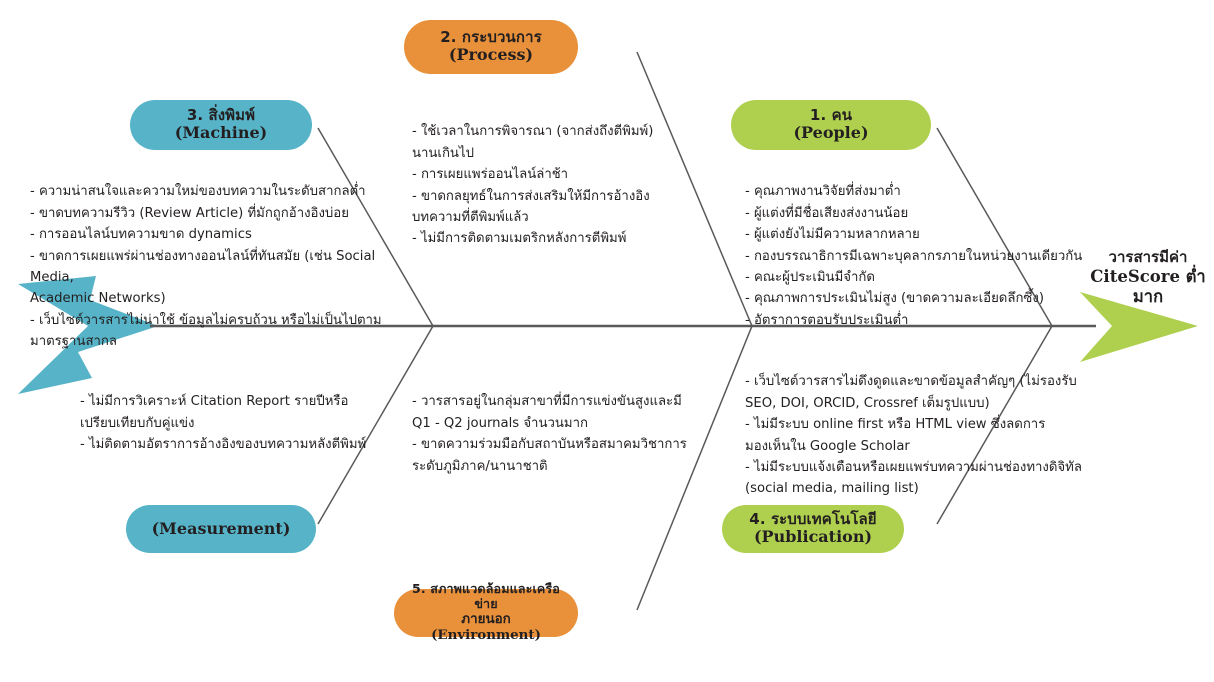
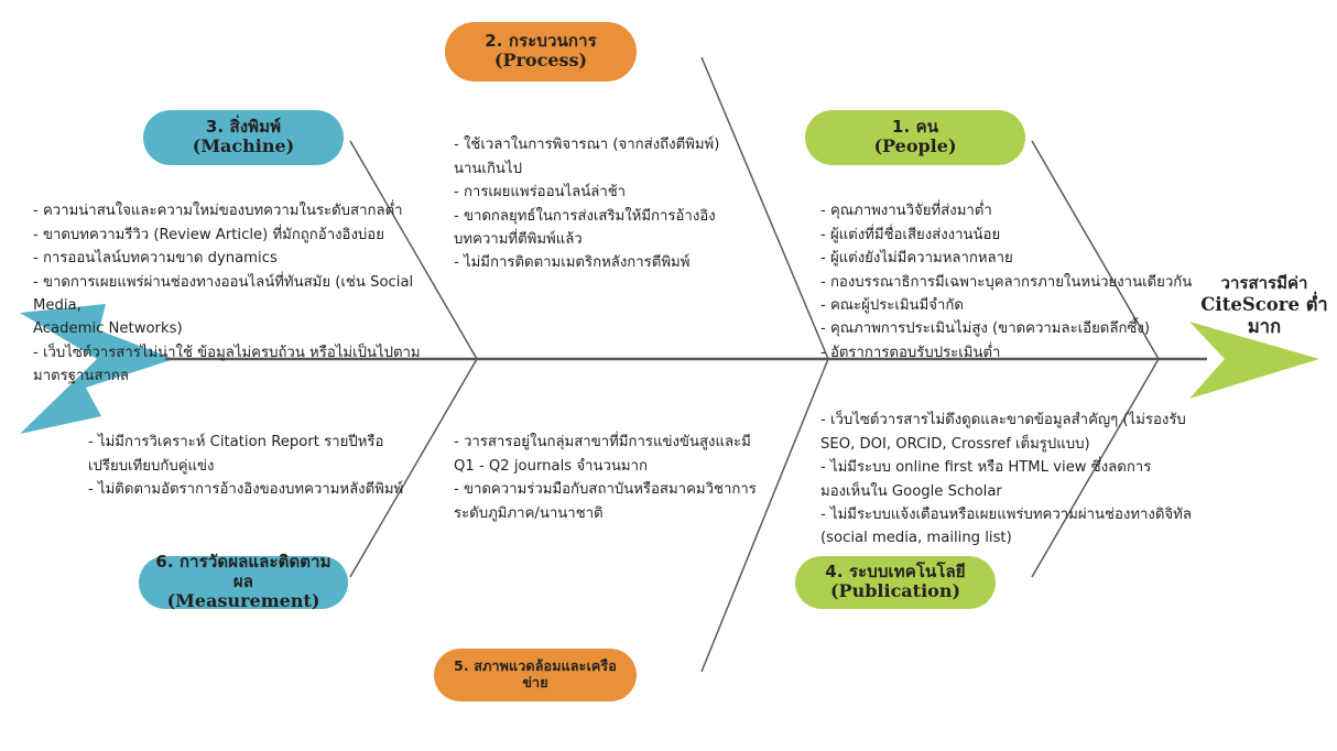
  2. กระบวนการ
  (Process)
  3. สิ่งพิมพ์
  (Machine)
  1. คน
  (People)
+ 6. การวัดผลและติดตามผล
  (Measurement)
  4. ระบบเทคโนโลยี
  (Publication)
  5. สภาพแวดล้อมและเครือข่าย
- ภายนอก (Environment)
  - ความน่าสนใจและความใหม่ของบทความในระดับสากลต่ำ
  - ขาดบทความรีวิว (Review Article) ที่มักถูกอ้างอิงบ่อย
  - การออนไลน์บทความขาด dynamics
  - ขาดการเผยแพร่ผ่านช่องทางออนไลน์ที่ทันสมัย (เช่น Social Media,
  Academic Networks)
  - เว็บไซต์วารสารไม่น่าใช้ ข้อมูลไม่ครบถ้วน หรือไม่เป็นไปตามมาตรฐานสากล
  - ใช้เวลาในการพิจารณา (จากส่งถึงตีพิมพ์)
  นานเกินไป
  - การเผยแพร่ออนไลน์ล่าช้า
  - ขาดกลยุทธ์ในการส่งเสริมให้มีการอ้างอิง
  บทความที่ตีพิมพ์แล้ว
  - ไม่มีการติดตามเมตริกหลังการตีพิมพ์
  - คุณภาพงานวิจัยที่ส่งมาต่ำ
  - ผู้แต่งที่มีชื่อเสียงส่งงานน้อย
  - ผู้แต่งยังไม่มีความหลากหลาย
  - กองบรรณาธิการมีเฉพาะบุคลากรภายในหน่วยงานเดียวกัน
  - คณะผู้ประเมินมีจำกัด
  - คุณภาพการประเมินไม่สูง (ขาดความละเอียดลึกซึ้ง)
  - อัตราการตอบรับประเมินต่ำ
  - ไม่มีการวิเคราะห์ Citation Report รายปีหรือ
  เปรียบเทียบกับคู่แข่ง
  - ไม่ติดตามอัตราการอ้างอิงของบทความหลังตีพิมพ์
  - วารสารอยู่ในกลุ่มสาขาที่มีการแข่งขันสูงและมี
  Q1 - Q2 journals จำนวนมาก
  - ขาดความร่วมมือกับสถาบันหรือสมาคมวิชาการ
  ระดับภูมิภาค/นานาชาติ
  - เว็บไซต์วารสารไม่ดึงดูดและขาดข้อมูลสำคัญๆ (ไม่รองรับ
  SEO, DOI, ORCID, Crossref เต็มรูปแบบ)
  - ไม่มีระบบ online first หรือ HTML view ซึ่งลดการ
  มองเห็นใน Google Scholar
  - ไม่มีระบบแจ้งเตือนหรือเผยแพร่บทความผ่านช่องทางดิจิทัล
  (social media, mailing list)
  วารสารมีค่า
  CiteScore ต่ำมาก
